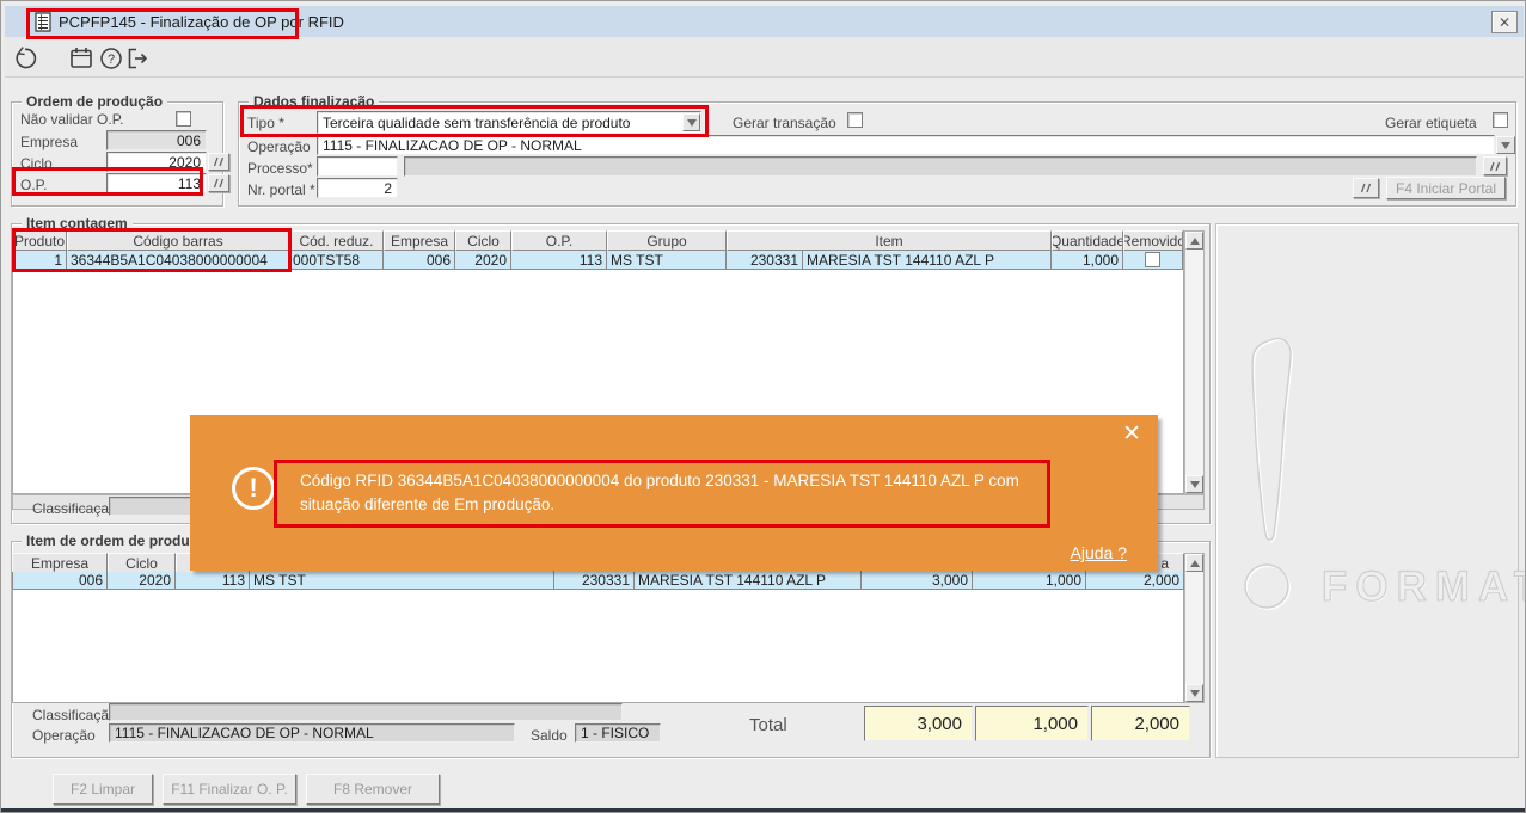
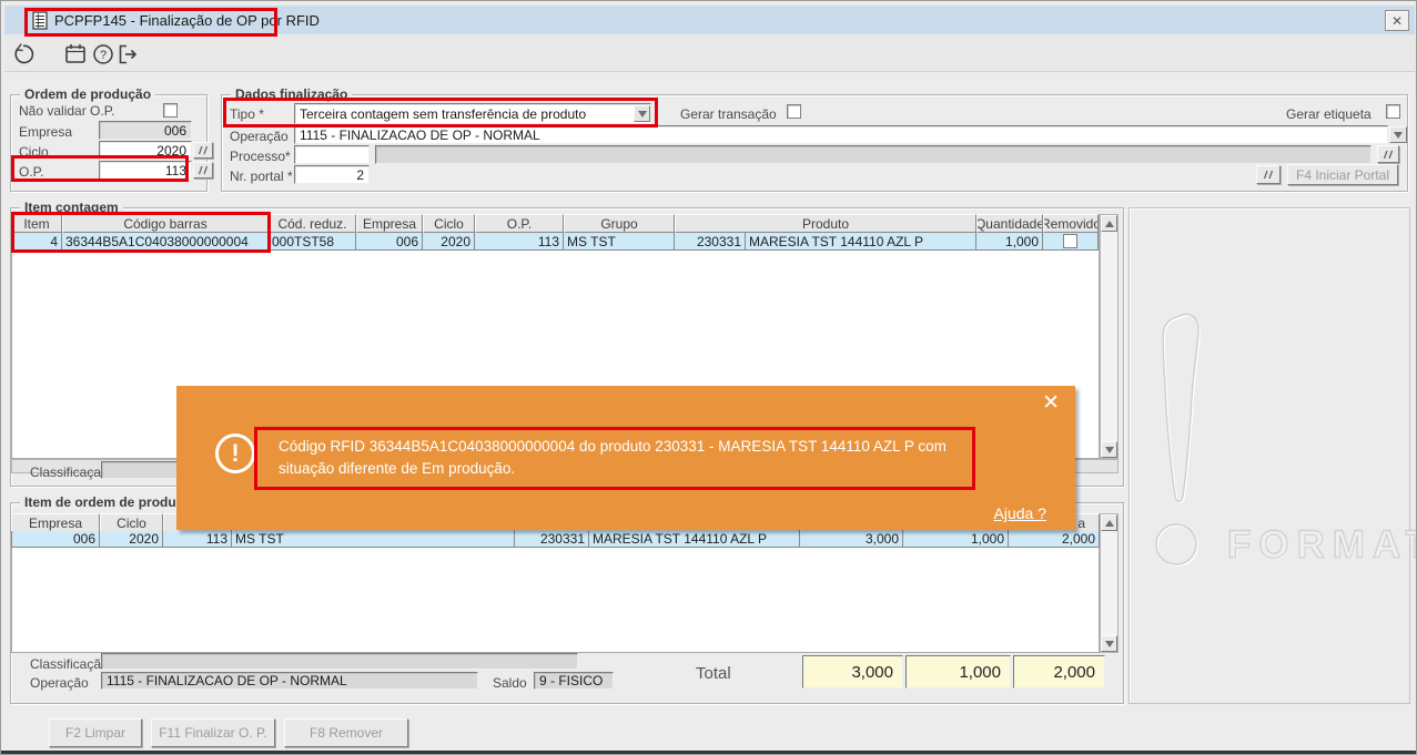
  PCPFP145 - Finalização de OP por RFID
  ✕
  ?
  Ordem de produção
  Não validar O.P.
  Empresa
  006
  Ciclo
  2020
  O.P.
  113
  Dados finalização
  Tipo *
- Terceira qualidade sem transferência de produto
+ Terceira contagem sem transferência de produto
  Gerar transação
  Gerar etiqueta
  Operação
  1115 - FINALIZACAO DE OP - NORMAL
  Processo*
  Nr. portal *
  2
  F4 Iniciar Portal
  Item contagem
- Produto
+ Item
  Código barras
  Cód. reduz.
  Empresa
  Ciclo
  O.P.
  Grupo
- Item
+ Produto
  Quantidade
  Removido
- 1
+ 4
  36344B5A1C04038000000004
  000TST58
  006
  2020
  113
  MS TST
  230331
  MARESIA TST 144110 AZL P
  1,000
  Classificaça
  Item de ordem de produ
  Empresa
  Ciclo
  a
  006
  2020
  113
  MS TST
  230331
  MARESIA TST 144110 AZL P
  3,000
  1,000
  2,000
  Classificaçã
  Operação
  1115 - FINALIZACAO DE OP - NORMAL
  Saldo
- 1 - FISICO
+ 9 - FISICO
  Total
  3,000
  1,000
  2,000
  FORMA
  F2 Limpar
  F11 Finalizar O. P.
  F8 Remover
  ✕
  !
  Código RFID 36344B5A1C04038000000004 do produto 230331 - MARESIA TST 144110 AZL P com situação diferente de Em produção.
  Ajuda ?
